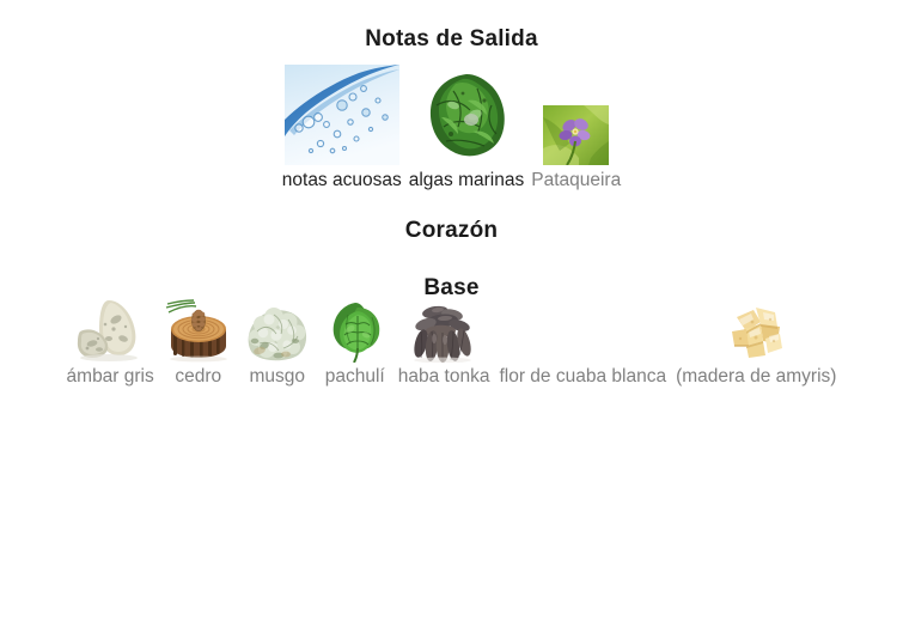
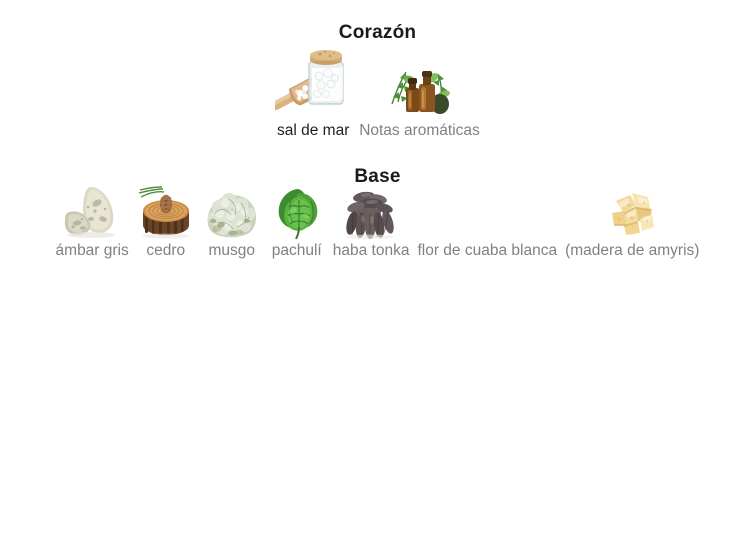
- Notas de Salida
- notas acuosas
- algas marinas
- Pataqueira
  Corazón
+ sal de mar
+ Notas aromáticas
  Base
  ámbar gris
  cedro
  musgo
  pachulí
  haba tonka
  flor de cuaba blanca
  (madera de amyris)
